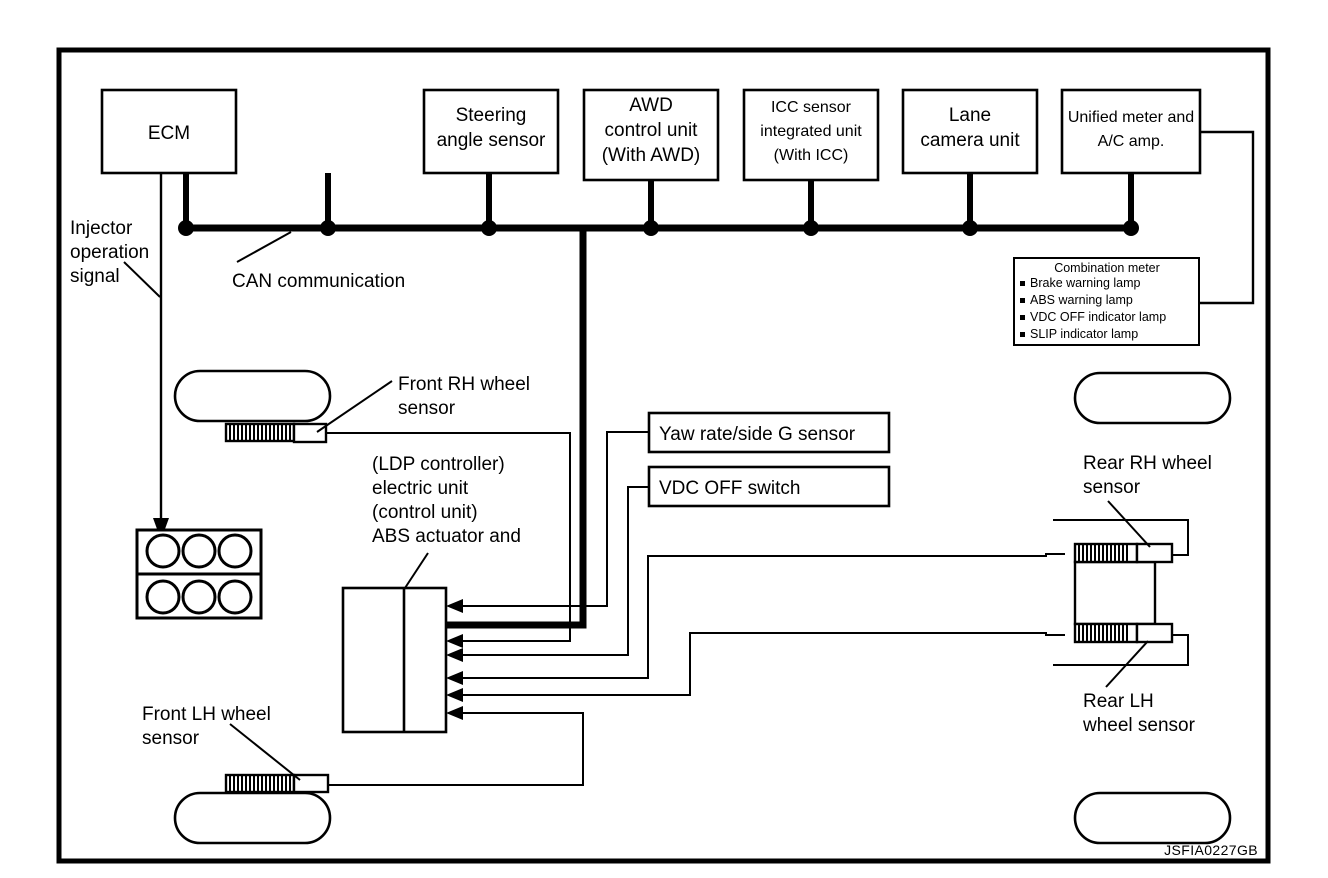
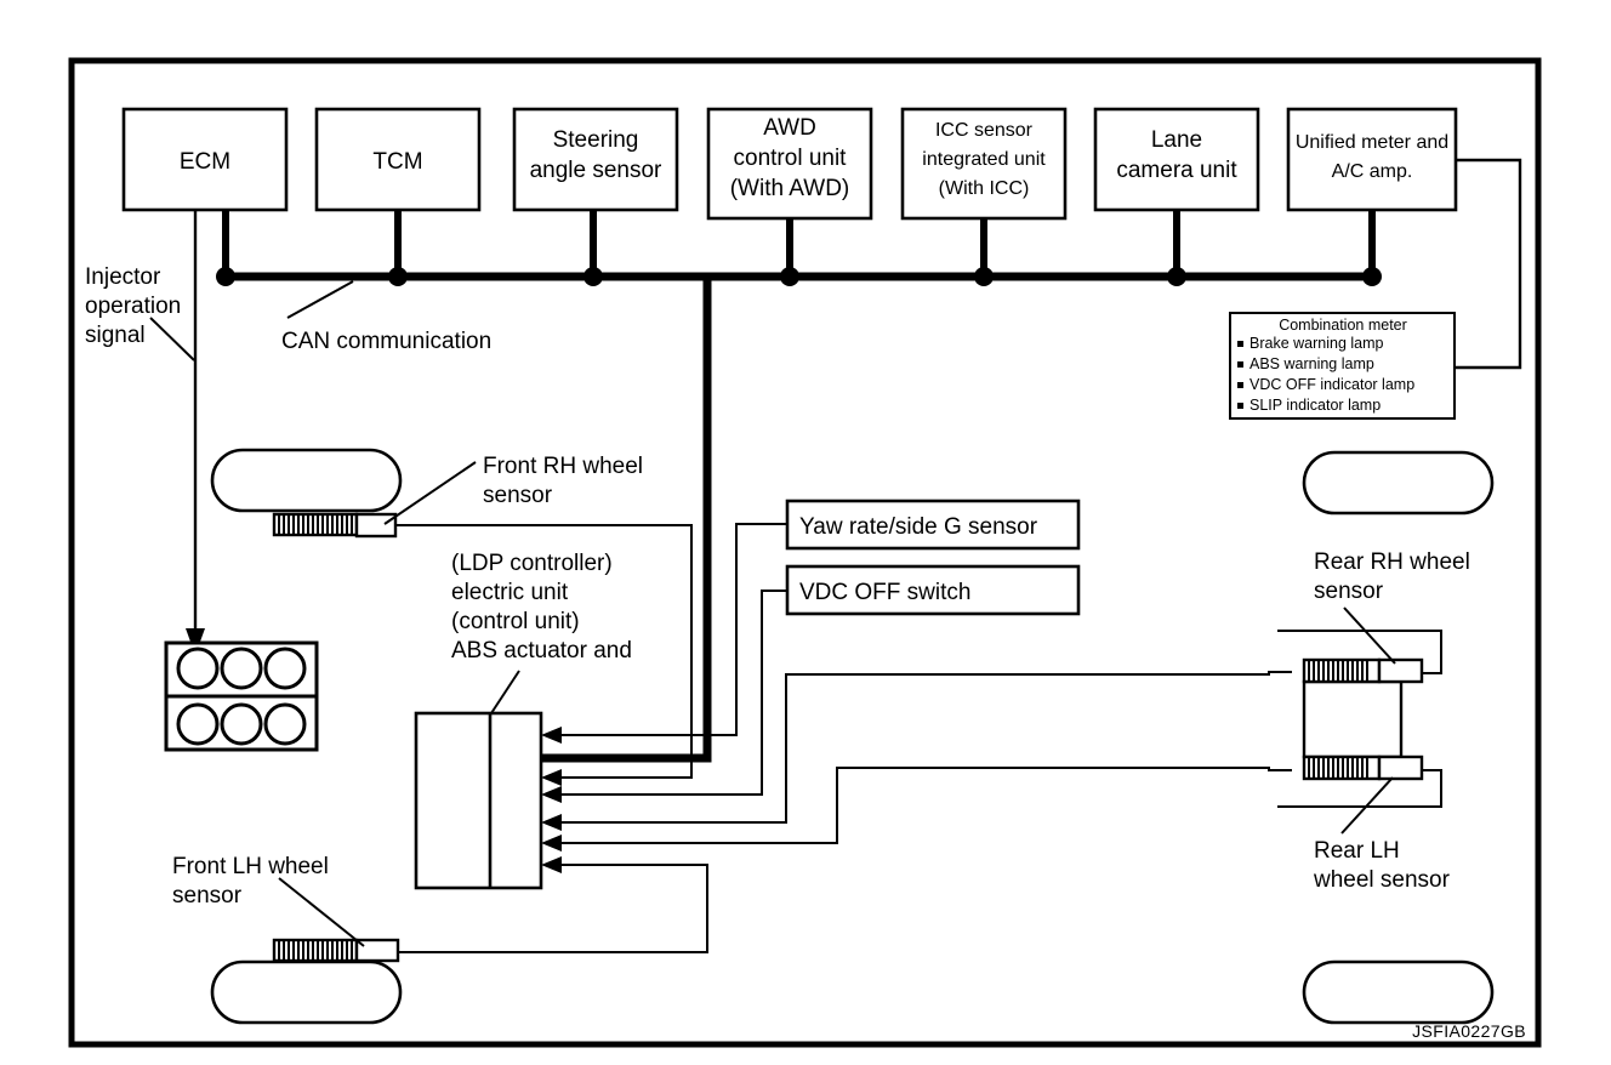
  ECM
+ TCM
  Steering
  angle sensor
  AWD
  control unit
  (With AWD)
  ICC sensor
  integrated unit
  (With ICC)
  Lane
  camera unit
  Unified meter and
  A/C amp.
  CAN communication
  Combination meter
  Brake warning lamp
  ABS warning lamp
  VDC OFF indicator lamp
  SLIP indicator lamp
  Injector
  operation
  signal
  Front RH wheel
  sensor
  (LDP controller)
  electric unit
  (control unit)
  ABS actuator and
  Yaw rate/side G sensor
  VDC OFF switch
  Rear RH wheel
  sensor
  Rear LH
  wheel sensor
  Front LH wheel
  sensor
  JSFIA0227GB
